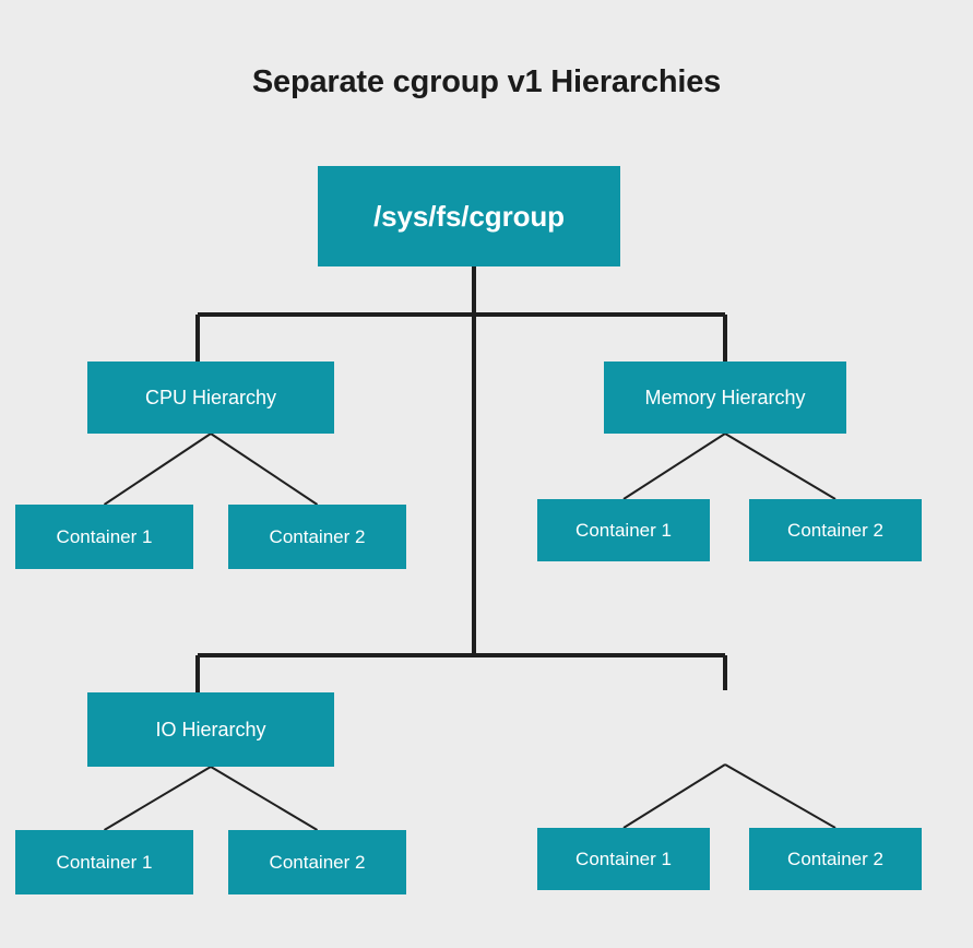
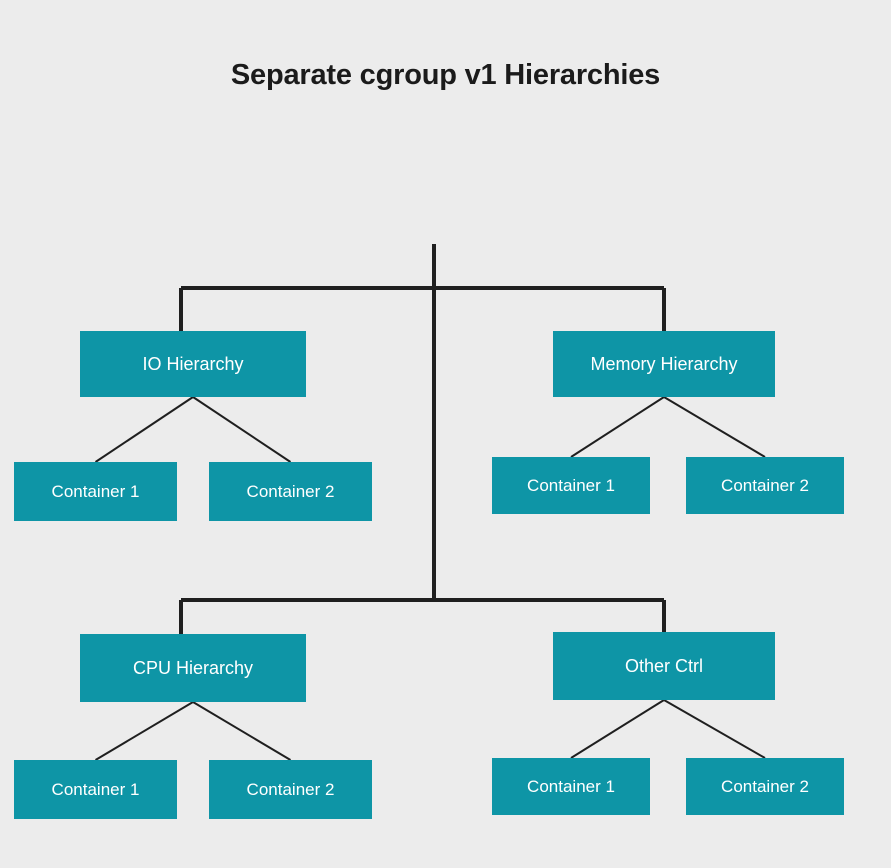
  Separate cgroup v1 Hierarchies
- /sys/fs/cgroup
- CPU Hierarchy
+ IO Hierarchy
  Container 1
  Container 2
  Memory Hierarchy
  Container 1
  Container 2
- IO Hierarchy
+ CPU Hierarchy
  Container 1
  Container 2
+ Other Ctrl
  Container 1
  Container 2
